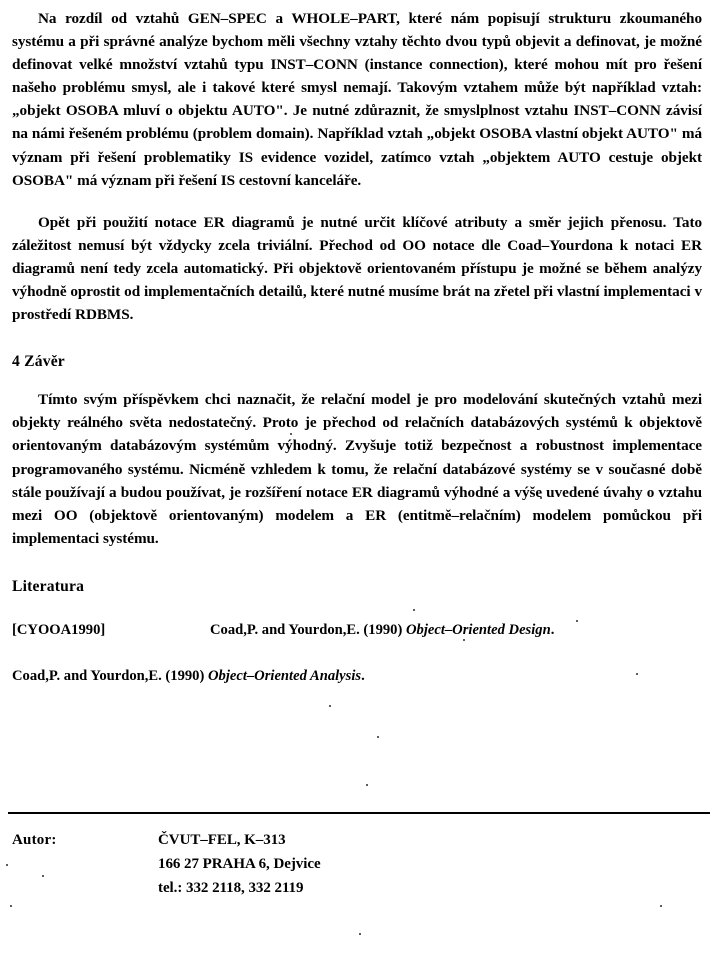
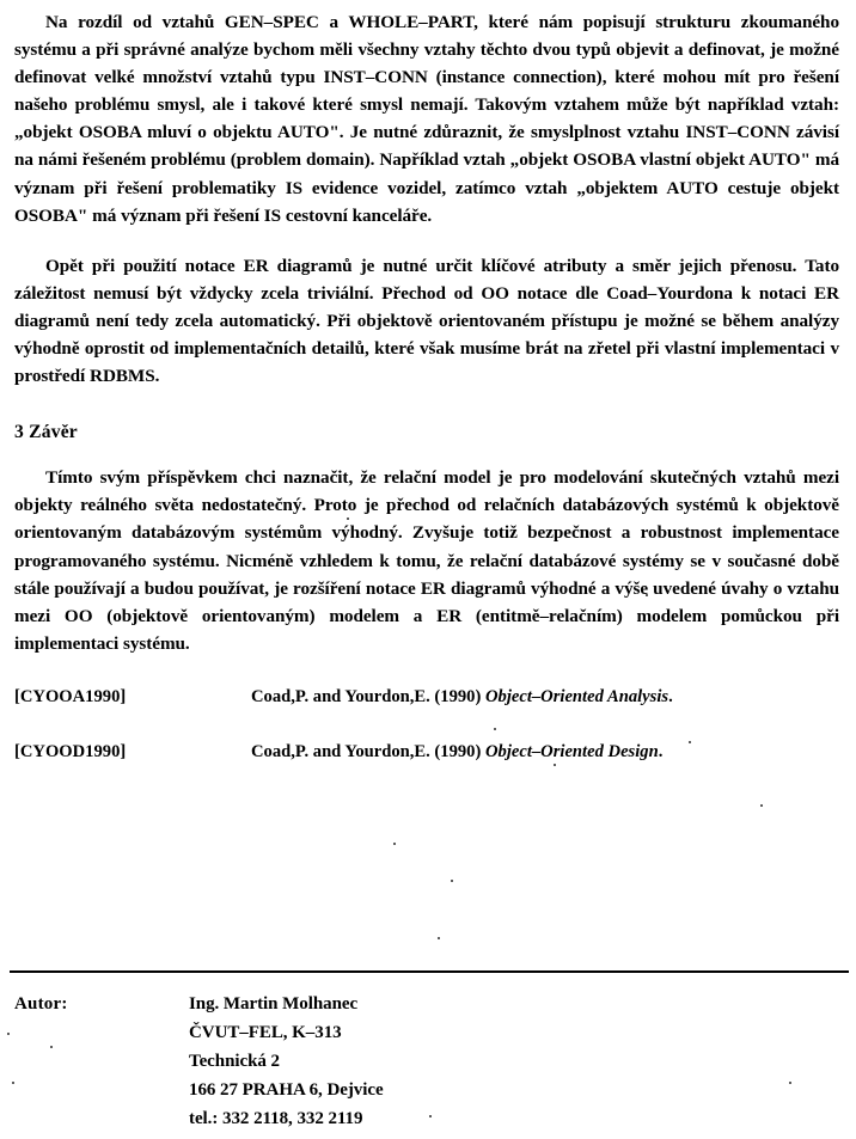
  Na rozdíl od vztahů GEN–SPEC a WHOLE–PART, které nám popisují strukturu zkoumaného systému a při správné analýze bychom měli všechny vztahy těchto dvou typů objevit a definovat, je možné definovat velké množství vztahů typu INST–CONN (instance connection), které mohou mít pro řešení našeho problému smysl, ale i takové které smysl nemají. Takovým vztahem může být například vztah: „objekt OSOBA mluví o objektu AUTO". Je nutné zdůraznit, že smyslplnost vztahu INST–CONN závisí na námi řešeném problému (problem domain). Například vztah „objekt OSOBA vlastní objekt AUTO" má význam při řešení problematiky IS evidence vozidel, zatímco vztah „objektem AUTO cestuje objekt OSOBA" má význam při řešení IS cestovní kanceláře.
- Opět při použití notace ER diagramů je nutné určit klíčové atributy a směr jejich přenosu. Tato záležitost nemusí být vždycky zcela triviální. Přechod od OO notace dle Coad–Yourdona k notaci ER diagramů není tedy zcela automatický. Při objektově orientovaném přístupu je možné se během analýzy výhodně oprostit od implementačních detailů, které nutné musíme brát na zřetel při vlastní implementaci v prostředí RDBMS.
+ Opět při použití notace ER diagramů je nutné určit klíčové atributy a směr jejich přenosu. Tato záležitost nemusí být vždycky zcela triviální. Přechod od OO notace dle Coad–Yourdona k notaci ER diagramů není tedy zcela automatický. Při objektově orientovaném přístupu je možné se během analýzy výhodně oprostit od implementačních detailů, které však musíme brát na zřetel při vlastní implementaci v prostředí RDBMS.
- 4 Závěr
+ 3 Závěr
  Tímto svým příspěvkem chci naznačit, že relační model je pro modelování skutečných vztahů mezi objekty reálného světa nedostatečný. Proto je přechod od relačních databázových systémů k objektově orientovaným databázovým systémům výhodný. Zvyšuje totiž bezpečnost a robustnost implementace programovaného systému. Nicméně vzhledem k tomu, že relační databázové systémy se v současné době stále používají a budou používat, je rozšíření notace ER diagramů výhodné a výše uvedené úvahy o vztahu mezi OO (objektově orientovaným) modelem a ER (entitmě–relačním) modelem pomůckou při implementaci systému.
- Literatura
  [CYOOA1990]
- Coad,P. and Yourdon,E. (1990) Object–Oriented Design.
+ Coad,P. and Yourdon,E. (1990) Object–Oriented Analysis.
+ [CYOOD1990]
- Coad,P. and Yourdon,E. (1990) Object–Oriented Analysis.
+ Coad,P. and Yourdon,E. (1990) Object–Oriented Design.
  Autor:
+ Ing. Martin Molhanec
  ČVUT–FEL, K–313
+ Technická 2
  166 27 PRAHA 6, Dejvice
  tel.: 332 2118, 332 2119
